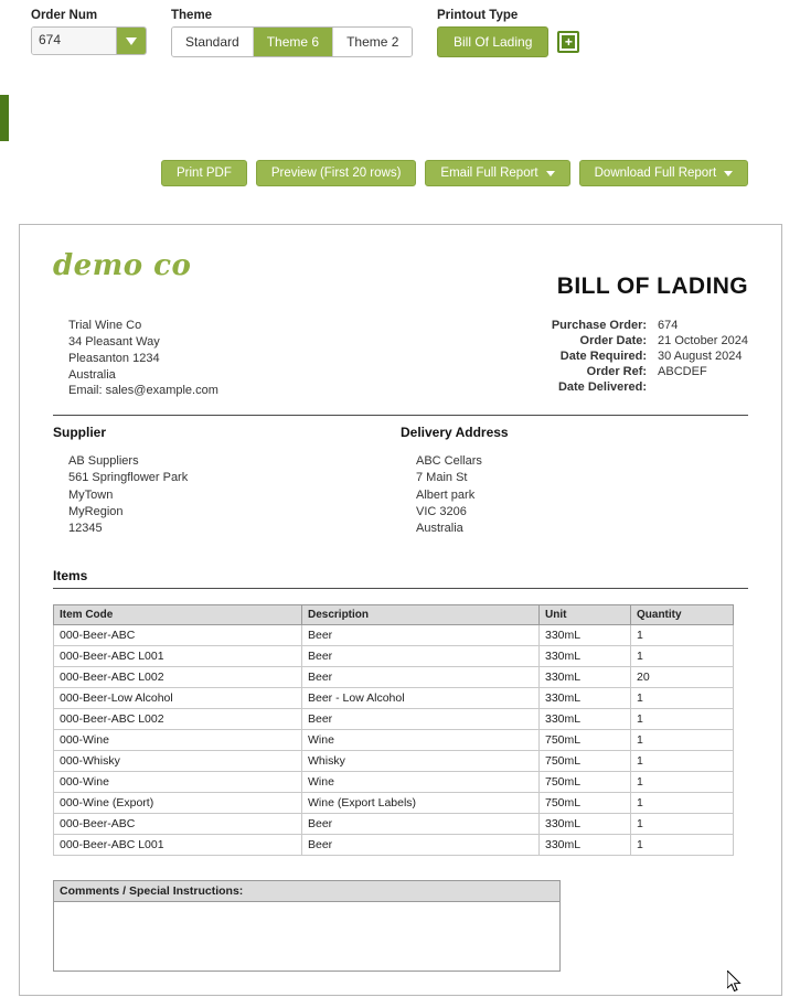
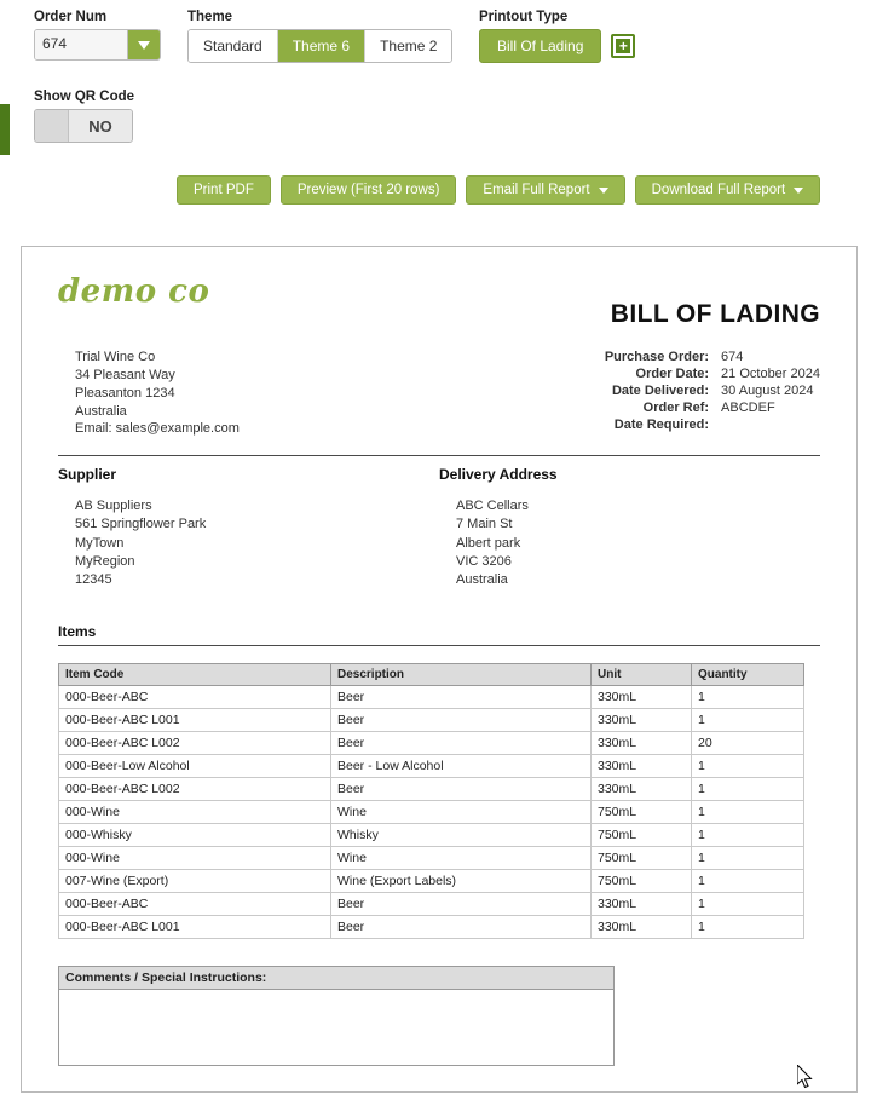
  Order Num
  674
  Theme
  Standard
  Theme 6
  Theme 2
  Printout Type
  Bill Of Lading
  +
+ Show QR Code
+ NO
  Print PDF
  Preview (First 20 rows)
  Email Full Report
  Download Full Report
  demo co
  BILL OF LADING
  Trial Wine Co
  34 Pleasant Way
  Pleasanton 1234
  Australia
  Email: sales@example.com
  Purchase Order:	674
  Order Date:	21 October 2024
- Date Required:	30 August 2024
+ Date Delivered:	30 August 2024
  Order Ref:	ABCDEF
- Date Delivered:
+ Date Required:
  Supplier
  AB Suppliers
  561 Springflower Park
  MyTown
  MyRegion
  12345
  Delivery Address
  ABC Cellars
  7 Main St
  Albert park
  VIC 3206
  Australia
  Items
  Item Code	Description	Unit	Quantity
  000-Beer-ABC	Beer	330mL	1
  000-Beer-ABC L001	Beer	330mL	1
  000-Beer-ABC L002	Beer	330mL	20
  000-Beer-Low Alcohol	Beer - Low Alcohol	330mL	1
  000-Beer-ABC L002	Beer	330mL	1
  000-Wine	Wine	750mL	1
  000-Whisky	Whisky	750mL	1
  000-Wine	Wine	750mL	1
- 000-Wine (Export)	Wine (Export Labels)	750mL	1
+ 007-Wine (Export)	Wine (Export Labels)	750mL	1
  000-Beer-ABC	Beer	330mL	1
  000-Beer-ABC L001	Beer	330mL	1
  Comments / Special Instructions:
